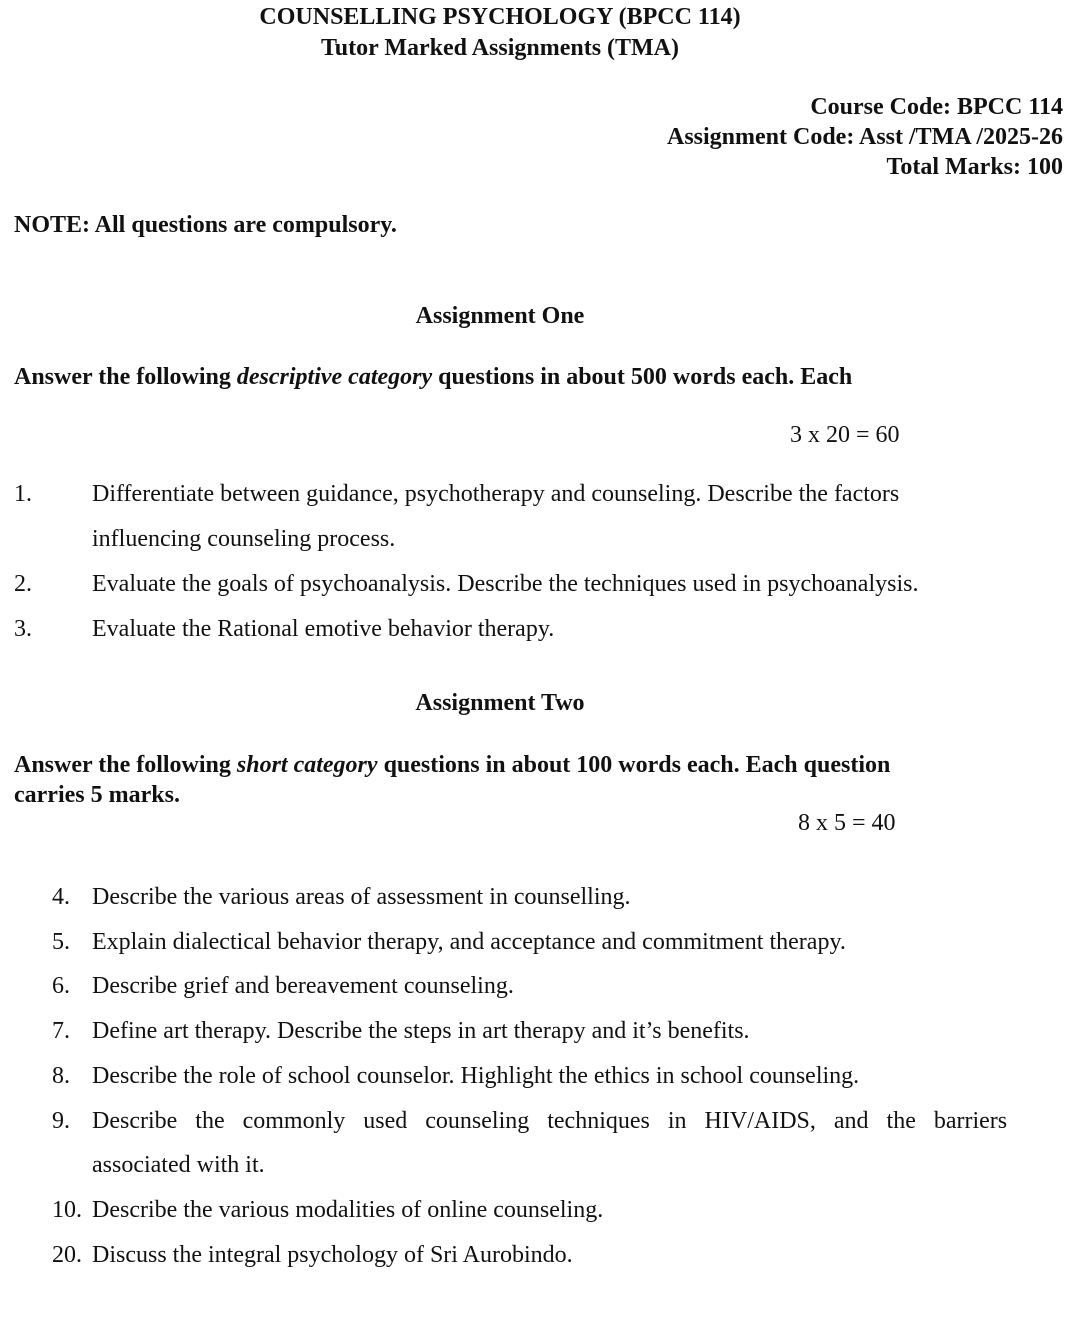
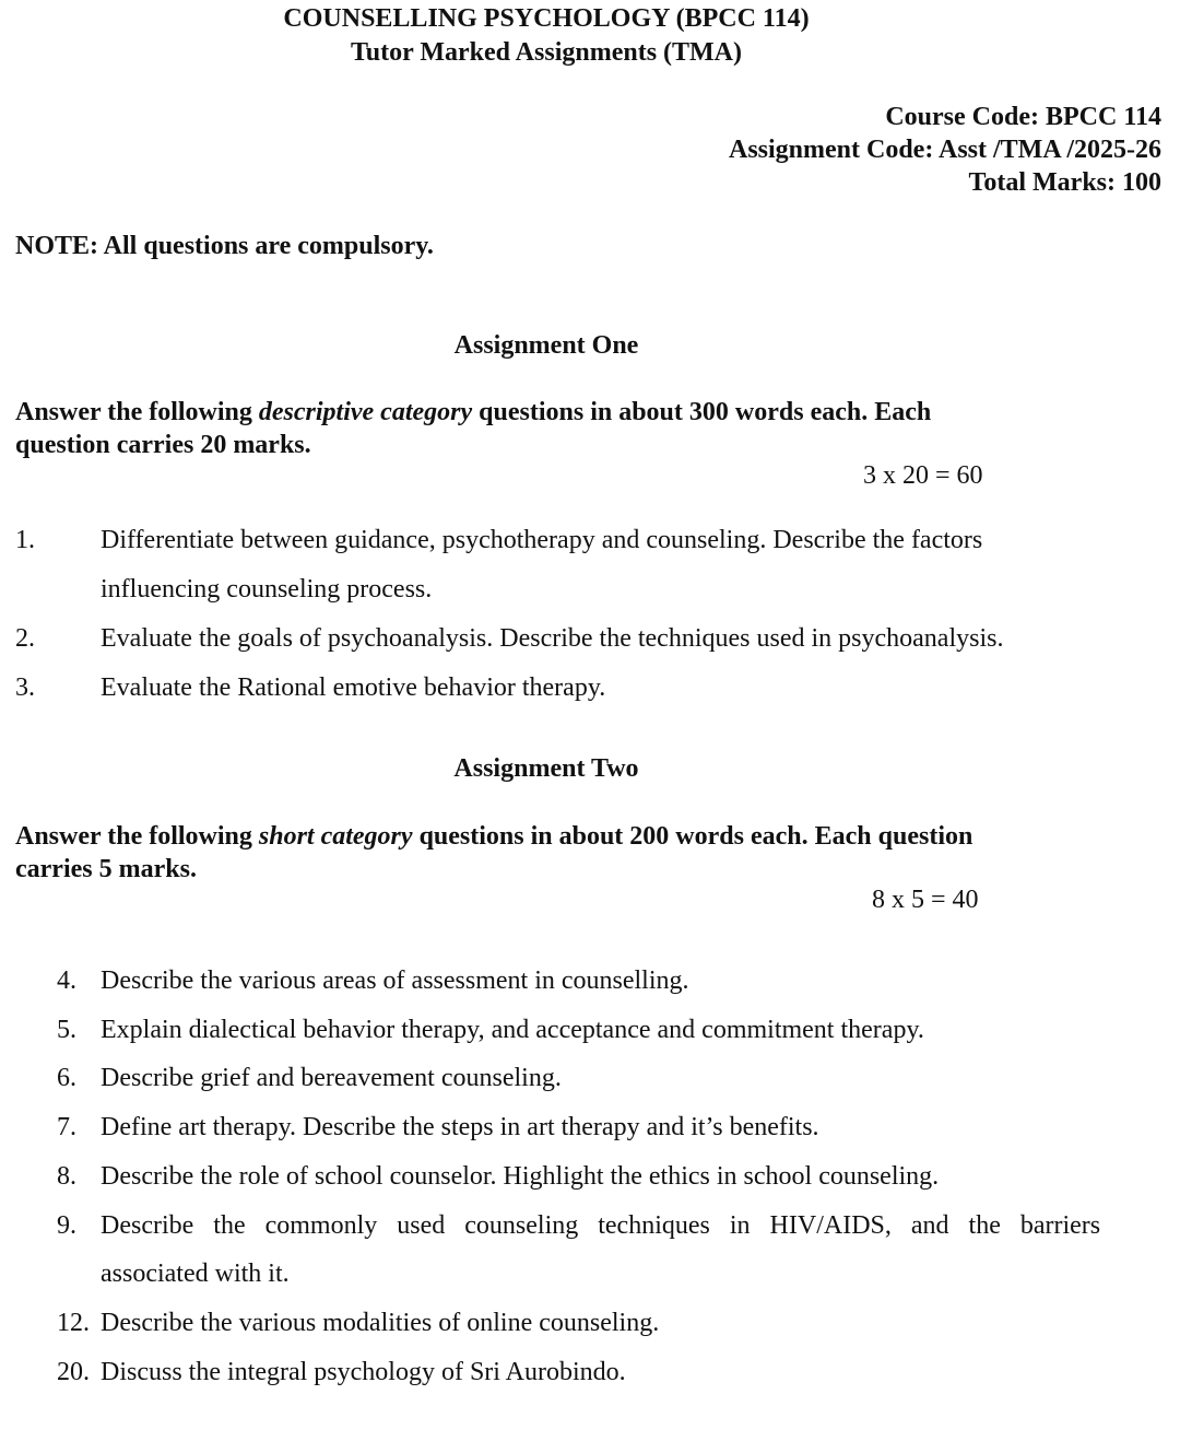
  COUNSELLING PSYCHOLOGY (BPCC 114)
  Tutor Marked Assignments (TMA)
  Course Code: BPCC 114
  Assignment Code: Asst /TMA /2025-26
  Total Marks: 100
  NOTE: All questions are compulsory.
  Assignment One
- Answer the following descriptive category questions in about 500 words each. Each
+ Answer the following descriptive category questions in about 300 words each. Each
+ question carries 20 marks.
  3 x 20 = 60
  1.
  Differentiate between guidance, psychotherapy and counseling. Describe the factors
  influencing counseling process.
  2.
  Evaluate the goals of psychoanalysis. Describe the techniques used in psychoanalysis.
  3.
  Evaluate the Rational emotive behavior therapy.
  Assignment Two
- Answer the following short category questions in about 100 words each. Each question
+ Answer the following short category questions in about 200 words each. Each question
  carries 5 marks.
  8 x 5 = 40
  4.
  Describe the various areas of assessment in counselling.
  5.
  Explain dialectical behavior therapy, and acceptance and commitment therapy.
  6.
  Describe grief and bereavement counseling.
  7.
  Define art therapy. Describe the steps in art therapy and it’s benefits.
  8.
  Describe the role of school counselor. Highlight the ethics in school counseling.
  9.
  Describe the commonly used counseling techniques in HIV/AIDS, and the barriers
  associated with it.
- 10.
+ 12.
  Describe the various modalities of online counseling.
  20.
  Discuss the integral psychology of Sri Aurobindo.
